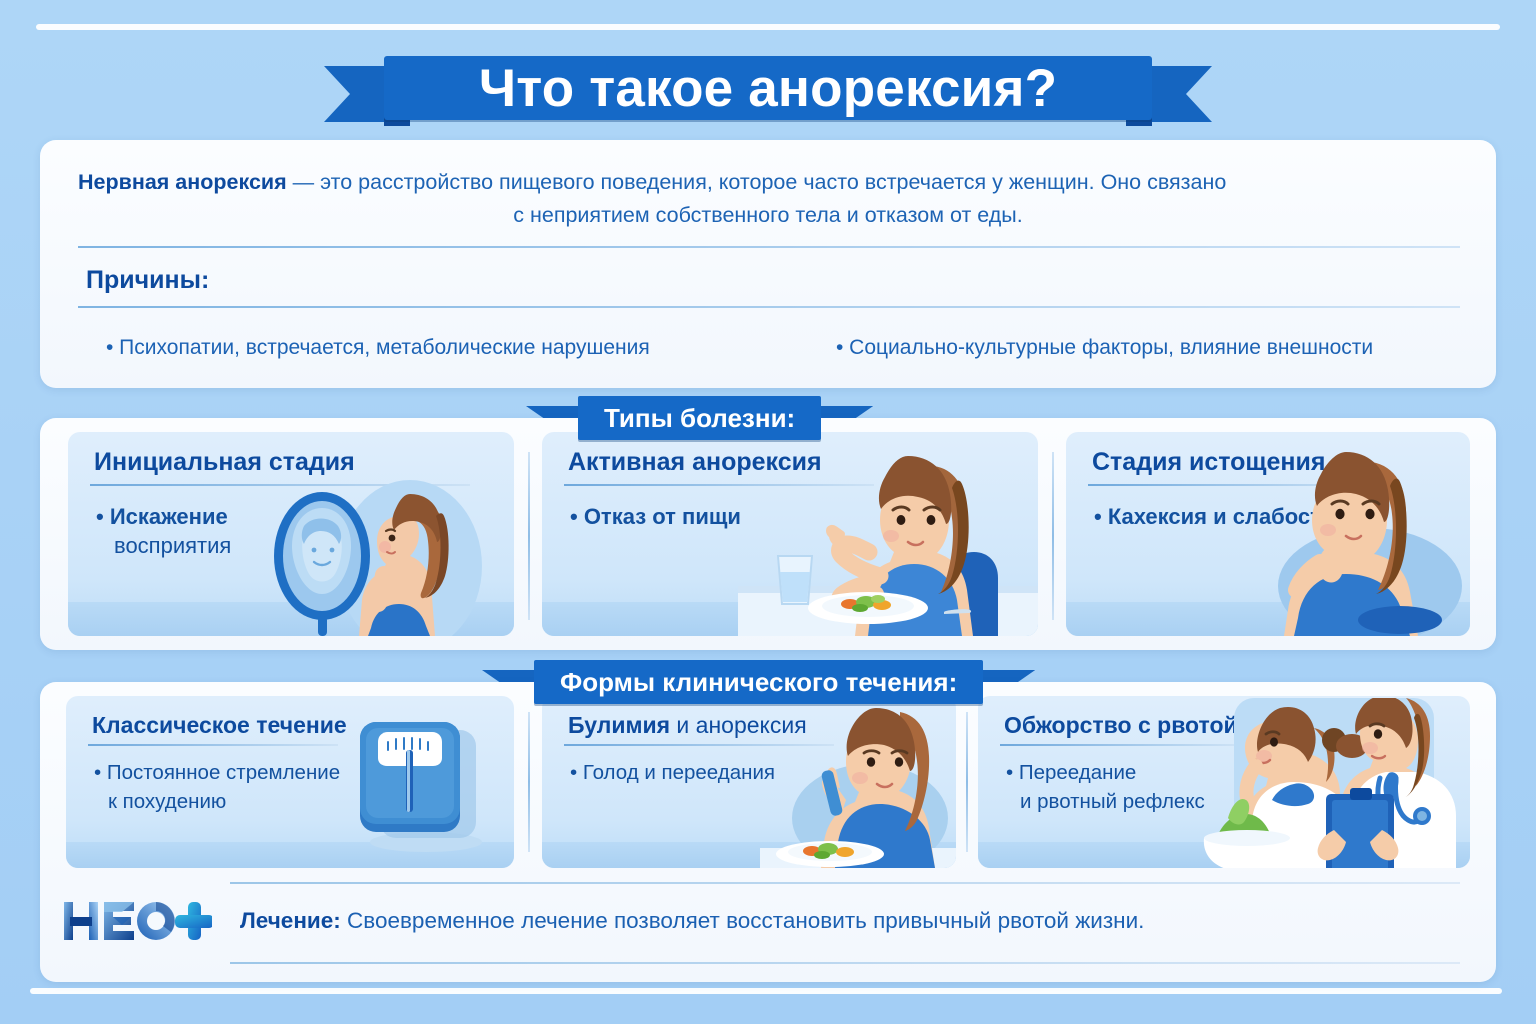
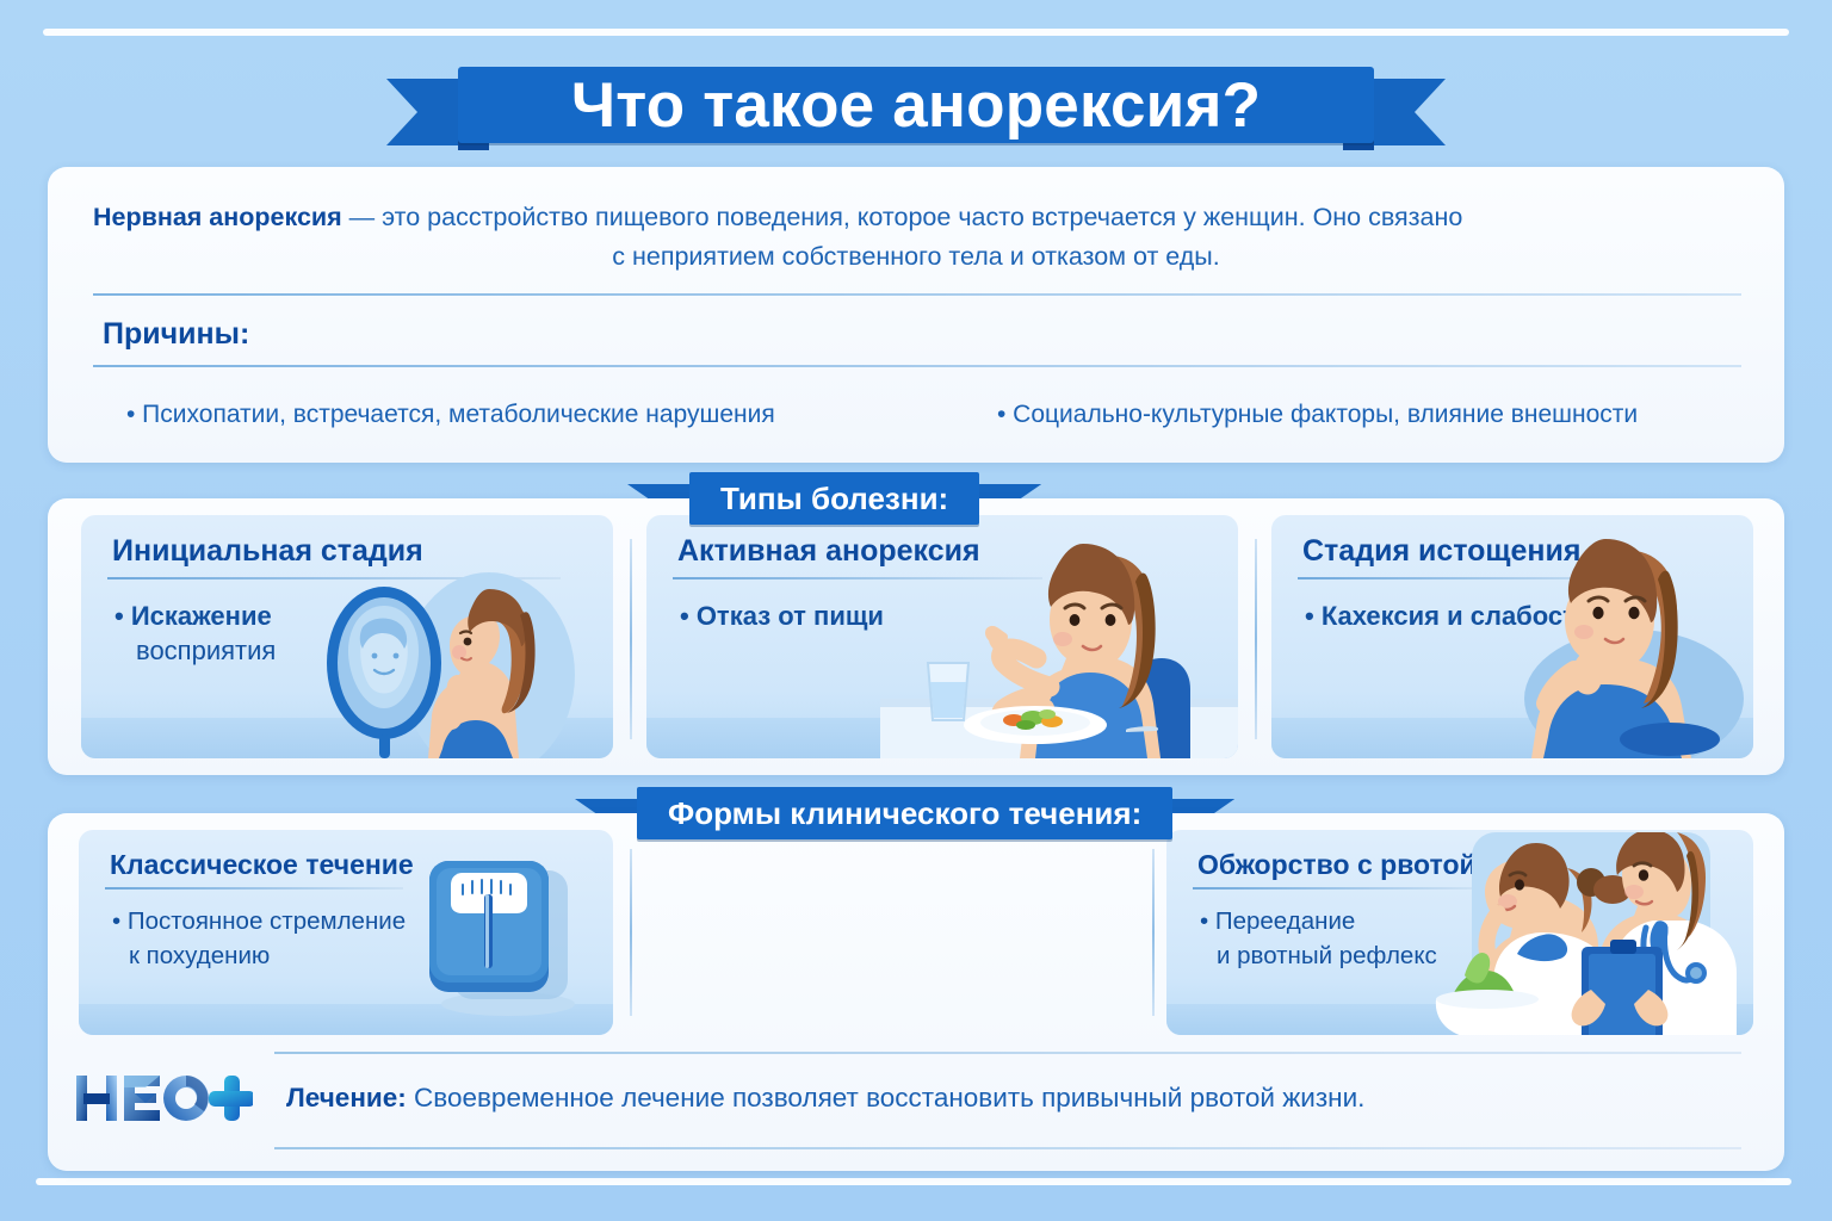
  Что такое анорексия?
  Нервная анорексия — это расстройство пищевого поведения, которое часто встречается у женщин. Оно связано
  с неприятием собственного тела и отказом от еды.
  Причины:
  • Психопатии, встречается, метаболические нарушения
  • Социально-культурные факторы, влияние внешности
  Типы болезни:
  Инициальная стадия
  • Искажение
  восприятия
  Активная анорексия
  • Отказ от пищи
  Стадия истощения
  • Кахексия и слабос
  Формы клинического течения:
  Классическое течение
  • Постоянное стремление
  к похудению
- Булимия и анорексия
- • Голод и переедания
  Обжорство с рвотой
  • Переедание
  и рвотный рефлекс
  Лечение: Своевременное лечение позволяет восстановить привычный рвотой жизни.
